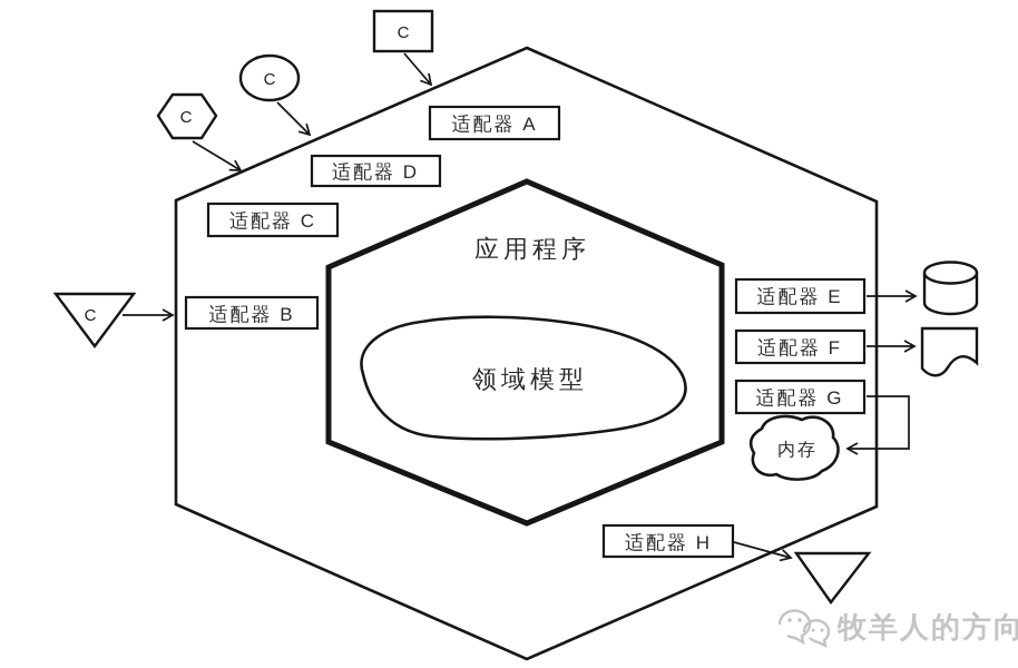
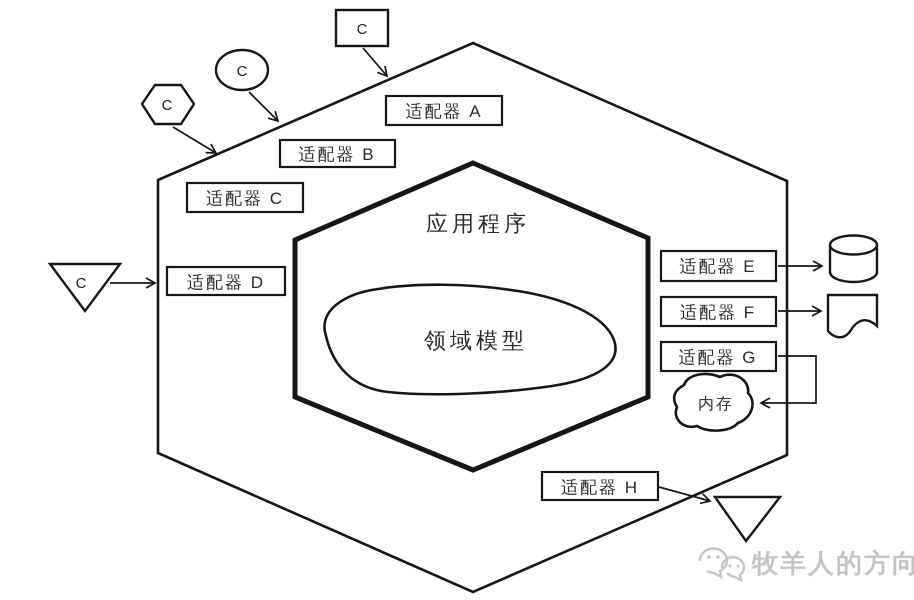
  应用程序
  领域模型
  C
  C
  C
  C
  适配器 A
- 适配器 D
+ 适配器 B
  适配器 C
- 适配器 B
+ 适配器 D
  适配器 E
  适配器 F
  适配器 G
  适配器 H
  内存
  牧羊人的方向
